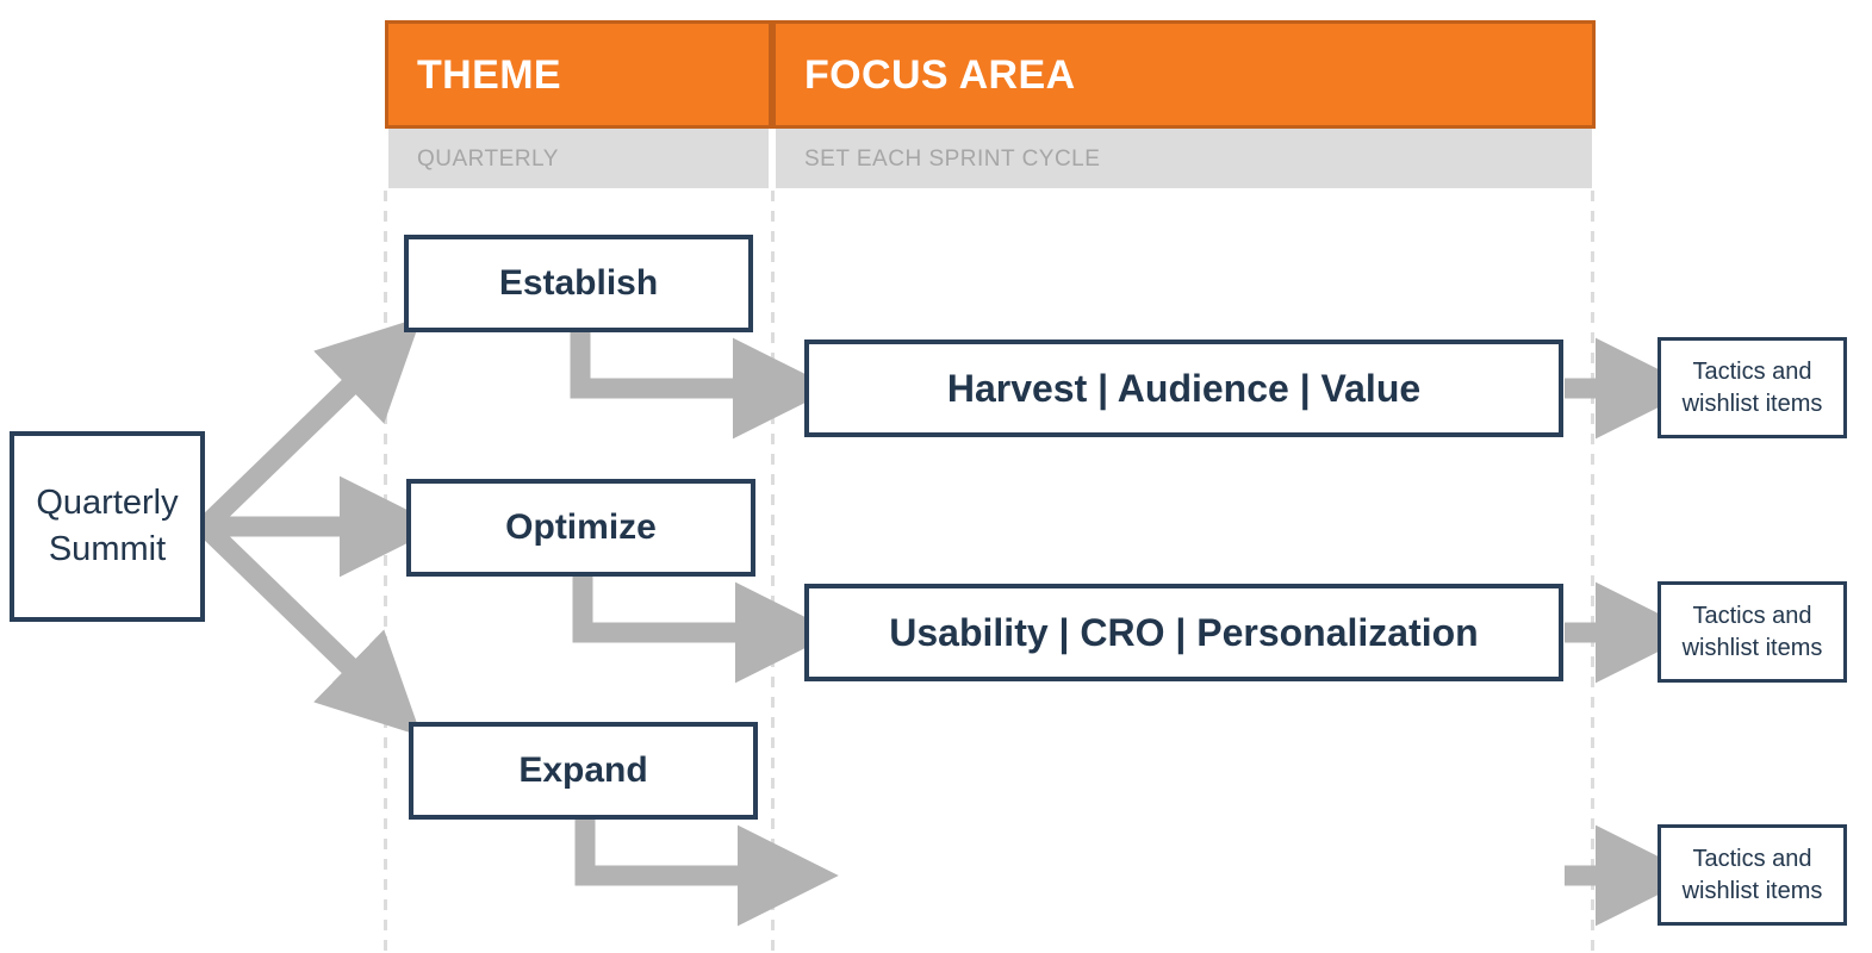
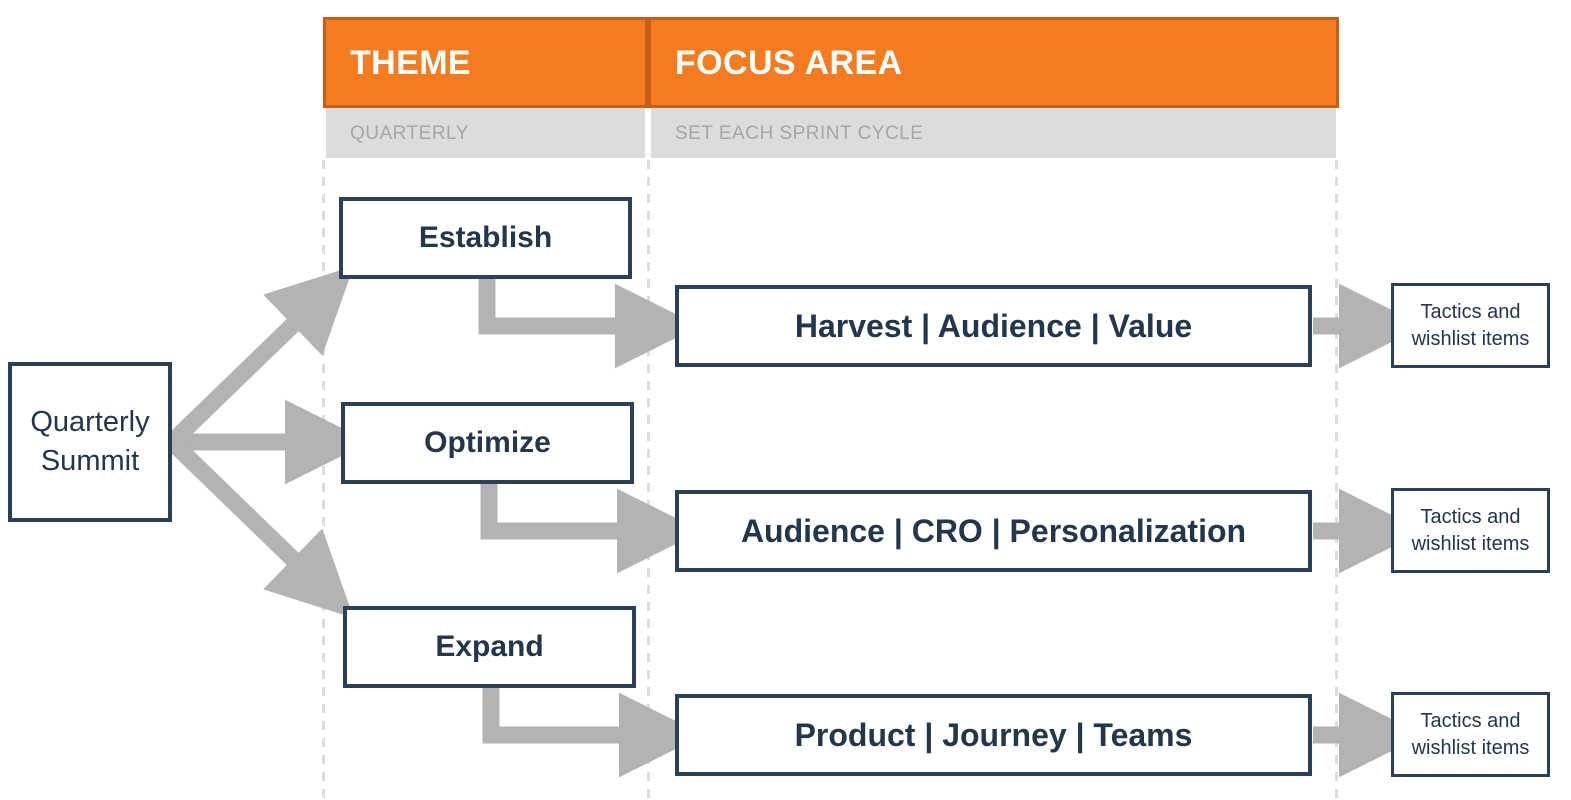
  THEME
  FOCUS AREA
  QUARTERLY
  SET EACH SPRINT CYCLE
  Quarterly
  Summit
  Establish
  Optimize
  Expand
  Harvest | Audience | Value
- Usability | CRO | Personalization
+ Audience | CRO | Personalization
+ Product | Journey | Teams
  Tactics and
  wishlist items
  Tactics and
  wishlist items
  Tactics and
  wishlist items
